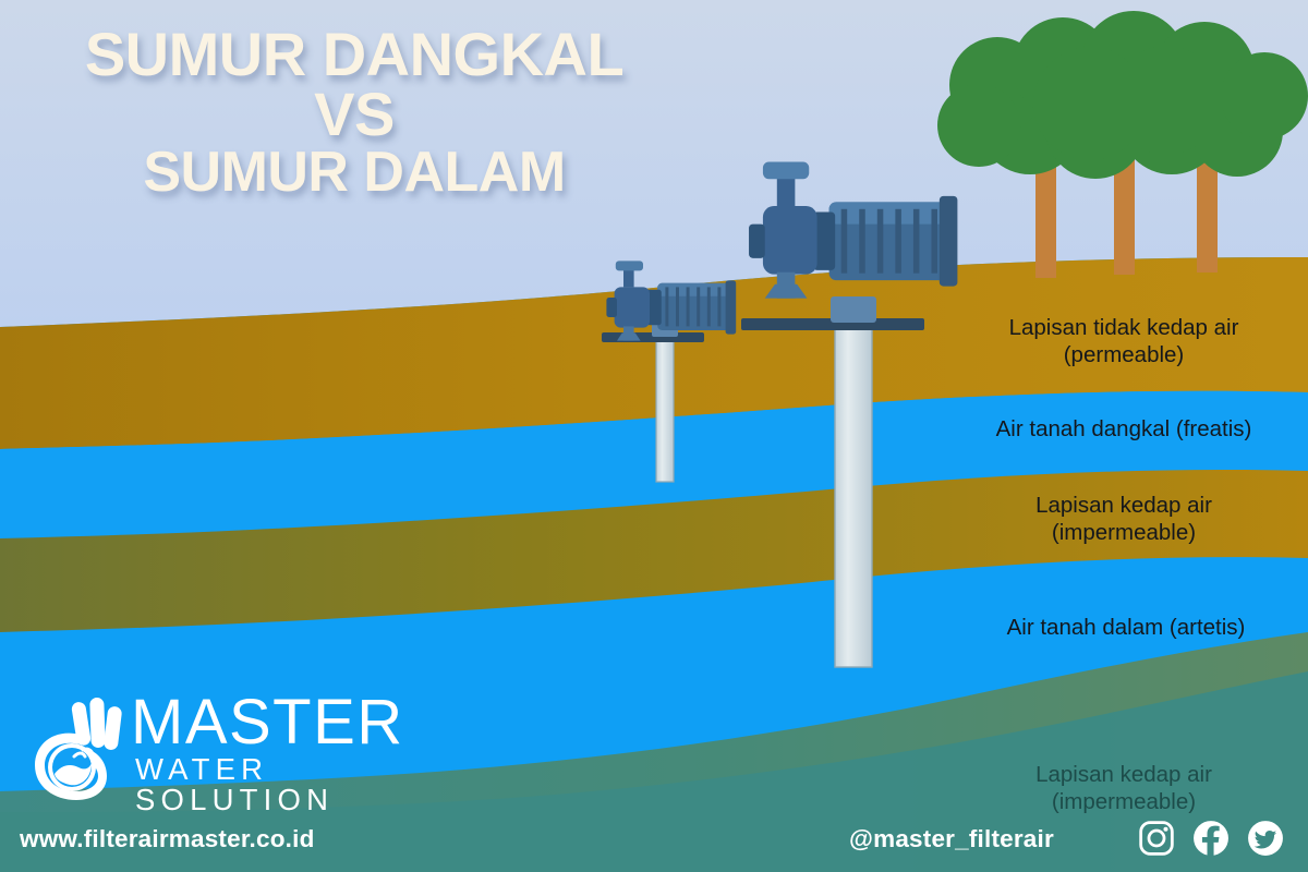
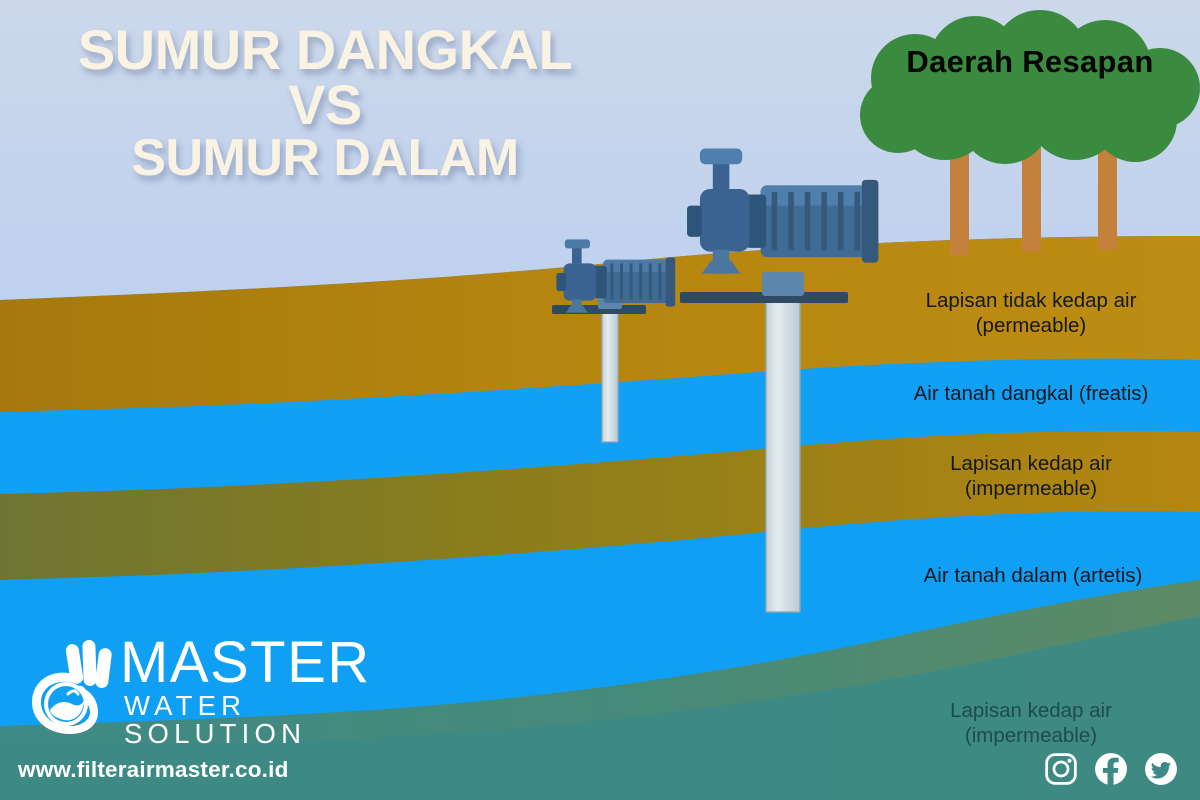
  SUMUR DANGKAL
  VS
  SUMUR DALAM
+ Daerah Resapan
  Lapisan tidak kedap air
  (permeable)
  Air tanah dangkal (freatis)
  Lapisan kedap air
  (impermeable)
  Air tanah dalam (artetis)
  Lapisan kedap air
  (impermeable)
  MASTER
  WATER SOLUTION
  www.filterairmaster.co.id
- @master_filterair
